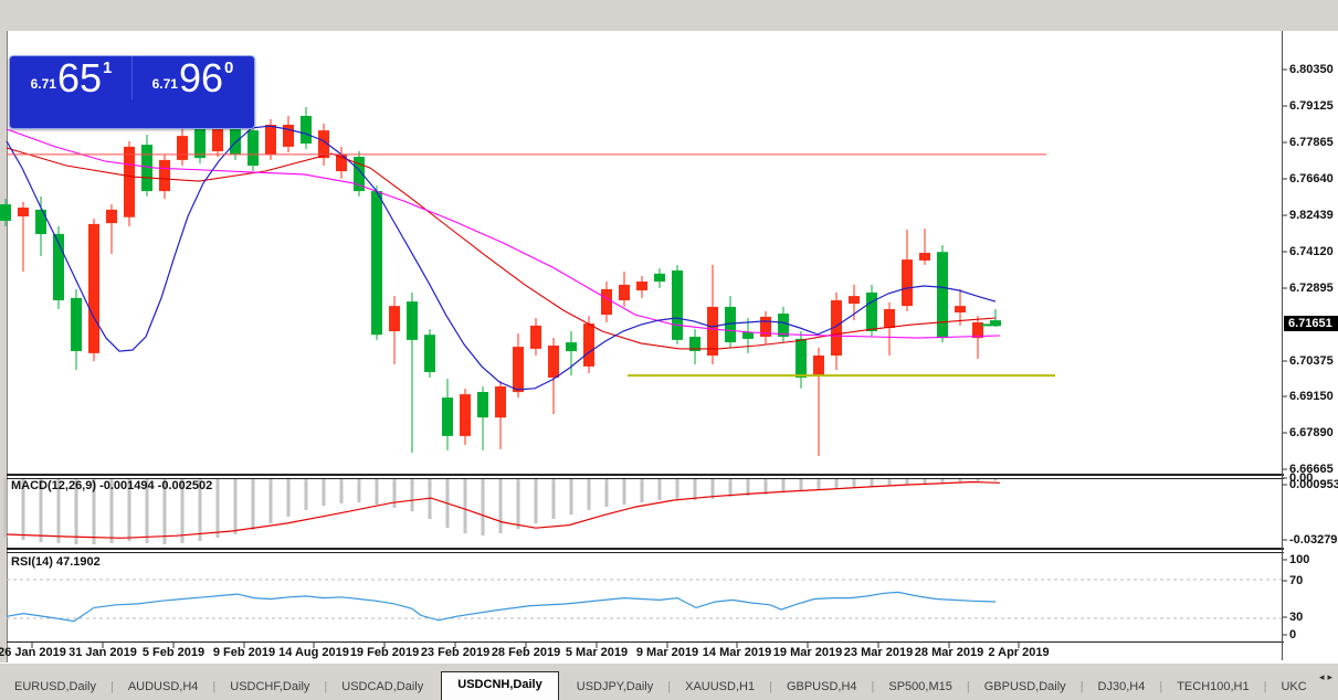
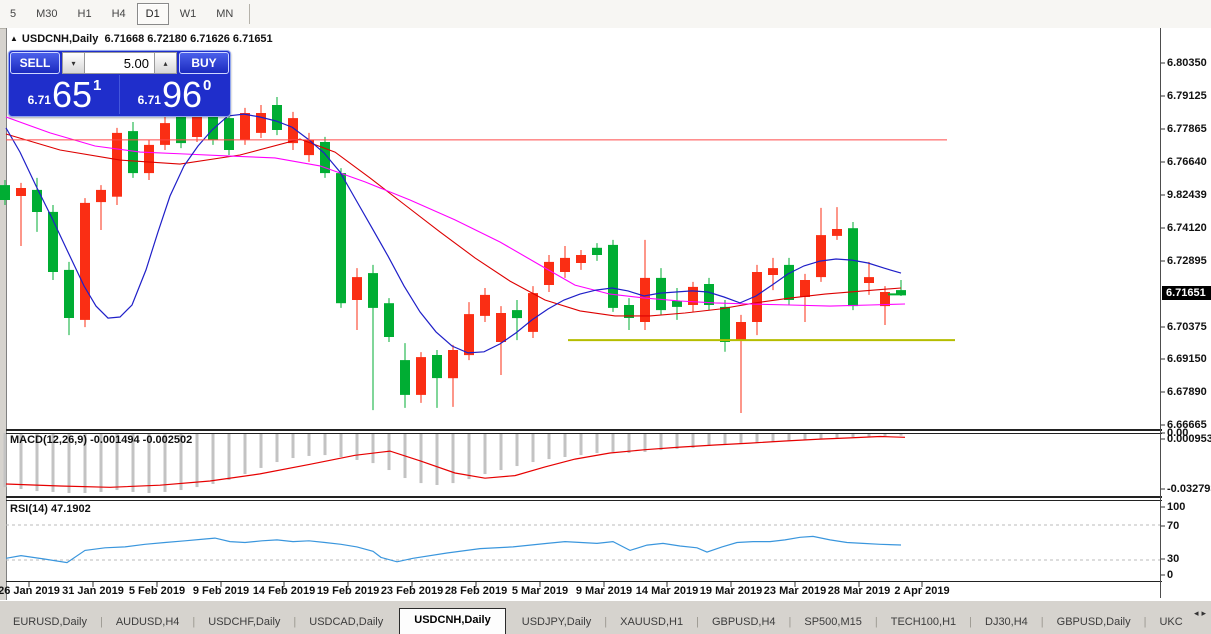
+ 5
+ M30
+ H1
+ H4
+ D1
+ W1
+ MN
+ ▲ USDCNH,Daily 6.71668 6.72180 6.71626 6.71651
+ SELL
+ ▾
+ 5.00
+ ▴
+ BUY
  6.71
  65
  1
  6.71
  96
  0
  MACD(12,26,9) -0.001494 -0.002502
  RSI(14) 47.1902
  6.80350
  6.79125
  6.77865
  6.76640
  9.82439
  6.74120
  6.72895
  6.70375
  6.69150
  6.67890
  6.66665
  6.71651
  0.00
  0.000953
  -0.03279
  100
  70
  30
  0
  26 Jan 2019
  31 Jan 2019
  5 Feb 2019
  9 Feb 2019
- 14 Aug 2019
+ 14 Feb 2019
  19 Feb 2019
  23 Feb 2019
  28 Feb 2019
  5 Mar 2019
  9 Mar 2019
  14 Mar 2019
  19 Mar 2019
  23 Mar 2019
  28 Mar 2019
  2 Apr 2019
  EURUSD,Daily
  |
  AUDUSD,H4
  |
  USDCHF,Daily
  |
  USDCAD,Daily
  USDCNH,Daily
  USDJPY,Daily
  |
  XAUUSD,H1
  |
  GBPUSD,H4
  |
  SP500,M15
  |
- GBPUSD,Daily
+ TECH100,H1
  |
  DJ30,H4
  |
- TECH100,H1
+ GBPUSD,Daily
  |
  UKC
  ◂▸
